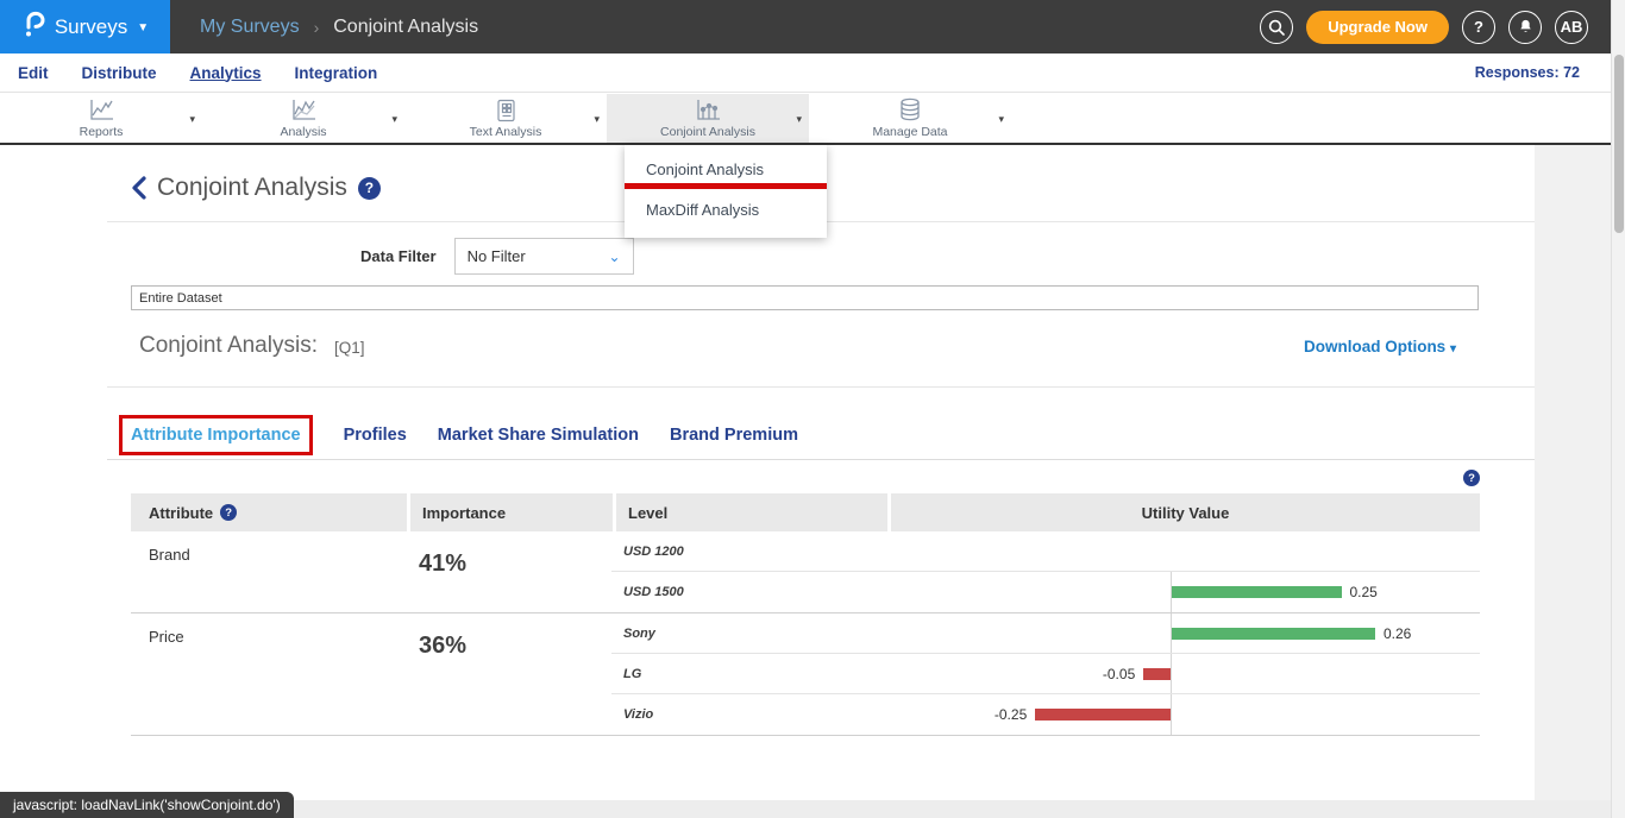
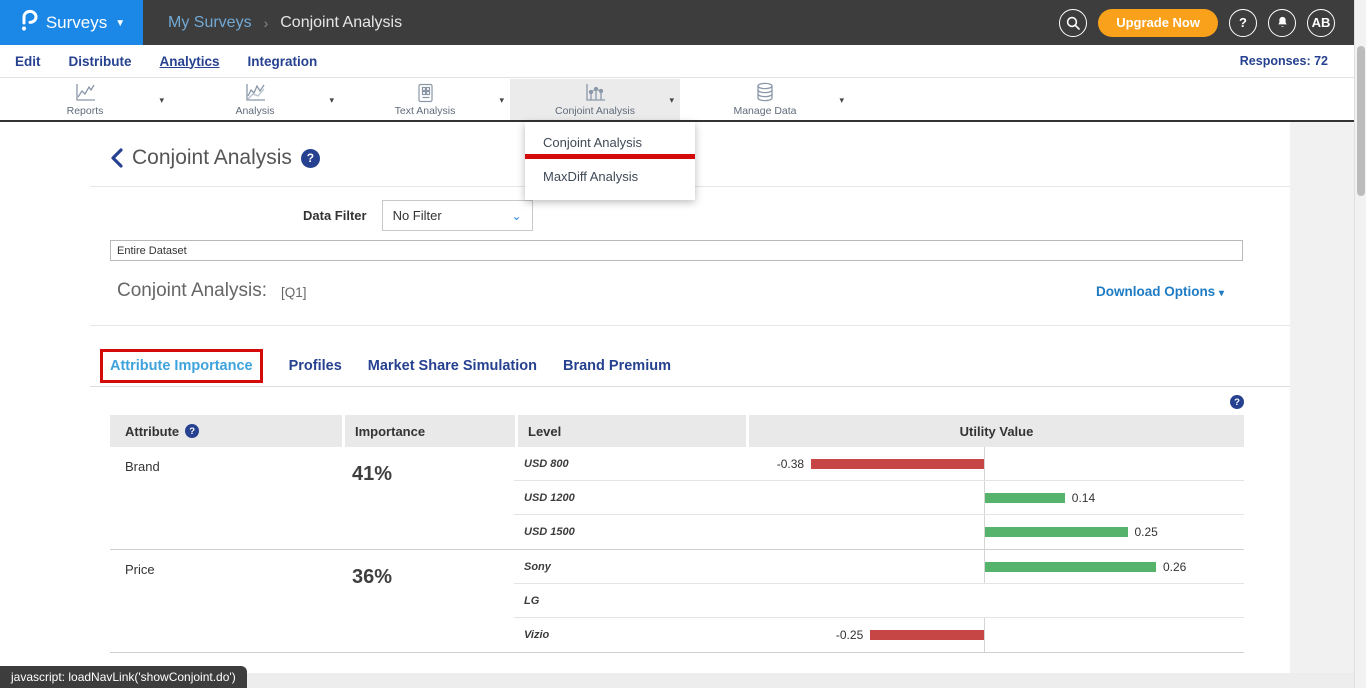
  Surveys
  ▼
  My Surveys
  ›
  Conjoint Analysis
  Upgrade Now
  ?
  AB
  Edit
  Distribute
  Analytics
  Integration
  Responses: 72
  Reports
  ▾
  Analysis
  ▾
  Text Analysis
  ▾
  Conjoint Analysis
  ▾
  Manage Data
  ▾
  Conjoint Analysis
  MaxDiff Analysis
  Conjoint Analysis
  ?
  Data Filter
  No Filter
  ⌄
  Entire Dataset
  Conjoint Analysis:
  [Q1]
  Download Options ▾
  Attribute Importance
  Profiles
  Market Share Simulation
  Brand Premium
  ?
  Attribute
  ?
  Importance
  Level
  Utility Value
  Brand
  41%
+ USD 800
+ -0.38
  USD 1200
+ 0.14
  USD 1500
  0.25
  Price
  36%
  Sony
  0.26
  LG
- -0.05
  Vizio
  -0.25
  javascript: loadNavLink('showConjoint.do')
